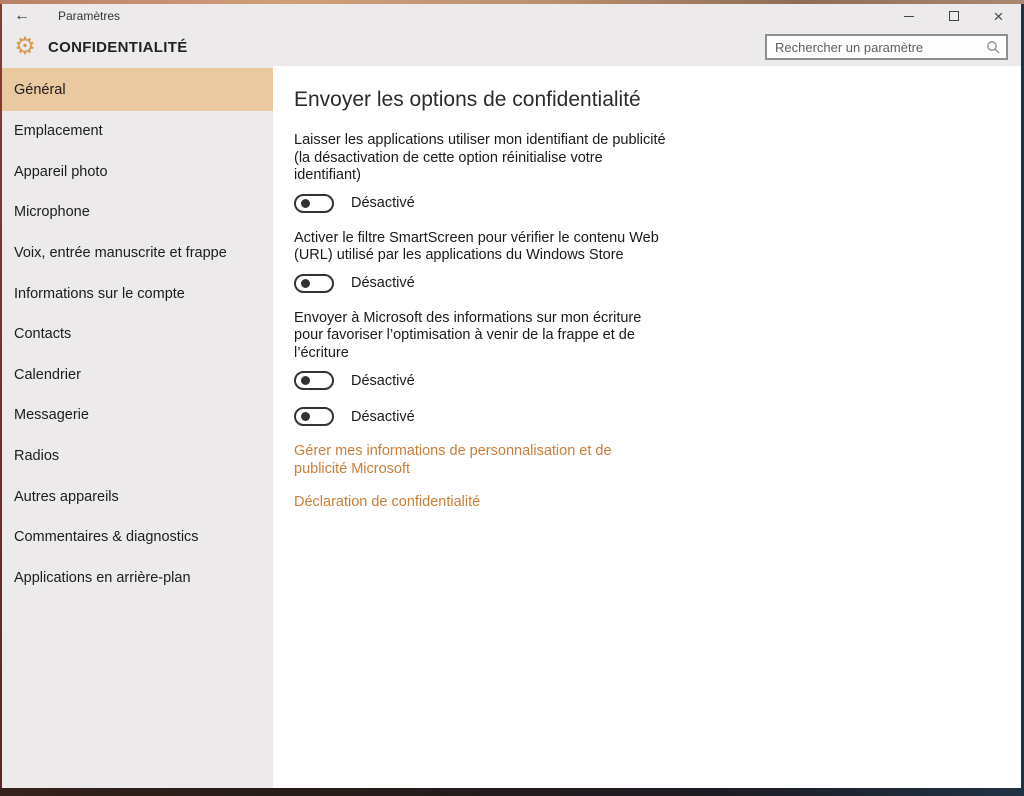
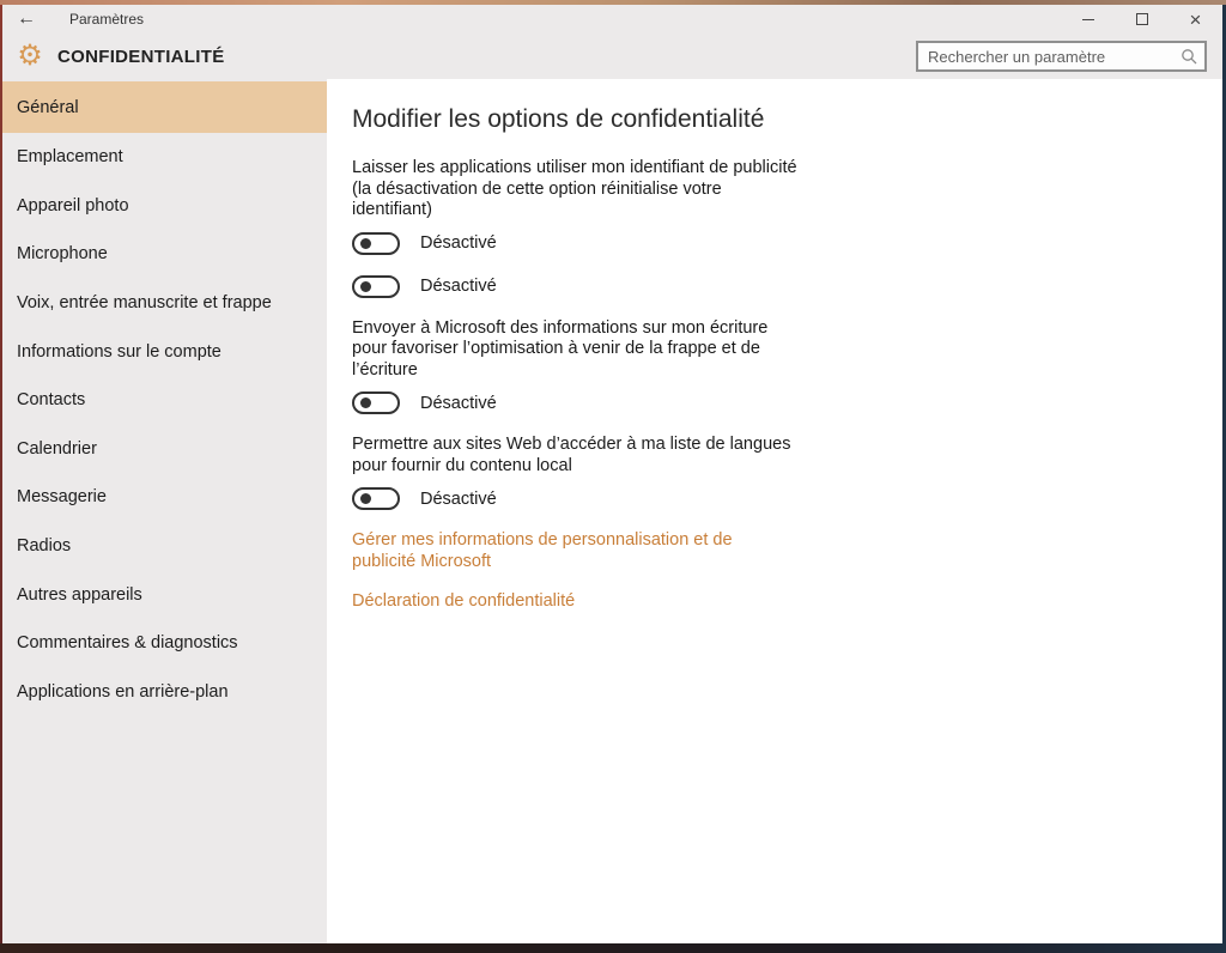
  ←
  Paramètres
  ×
  ⚙
  CONFIDENTIALITÉ
  Rechercher un paramètre
  Général
  Emplacement
  Appareil photo
  Microphone
  Voix, entrée manuscrite et frappe
  Informations sur le compte
  Contacts
  Calendrier
  Messagerie
  Radios
  Autres appareils
  Commentaires & diagnostics
  Applications en arrière-plan
- Envoyer les options de confidentialité
+ Modifier les options de confidentialité
  Laisser les applications utiliser mon identifiant de publicité (la désactivation de cette option réinitialise votre identifiant)
  Désactivé
- Activer le filtre SmartScreen pour vérifier le contenu Web (URL) utilisé par les applications du Windows Store
  Désactivé
  Envoyer à Microsoft des informations sur mon écriture pour favoriser l’optimisation à venir de la frappe et de l’écriture
  Désactivé
+ Permettre aux sites Web d’accéder à ma liste de langues pour fournir du contenu local
  Désactivé
  Gérer mes informations de personnalisation et de publicité Microsoft
  Déclaration de confidentialité
